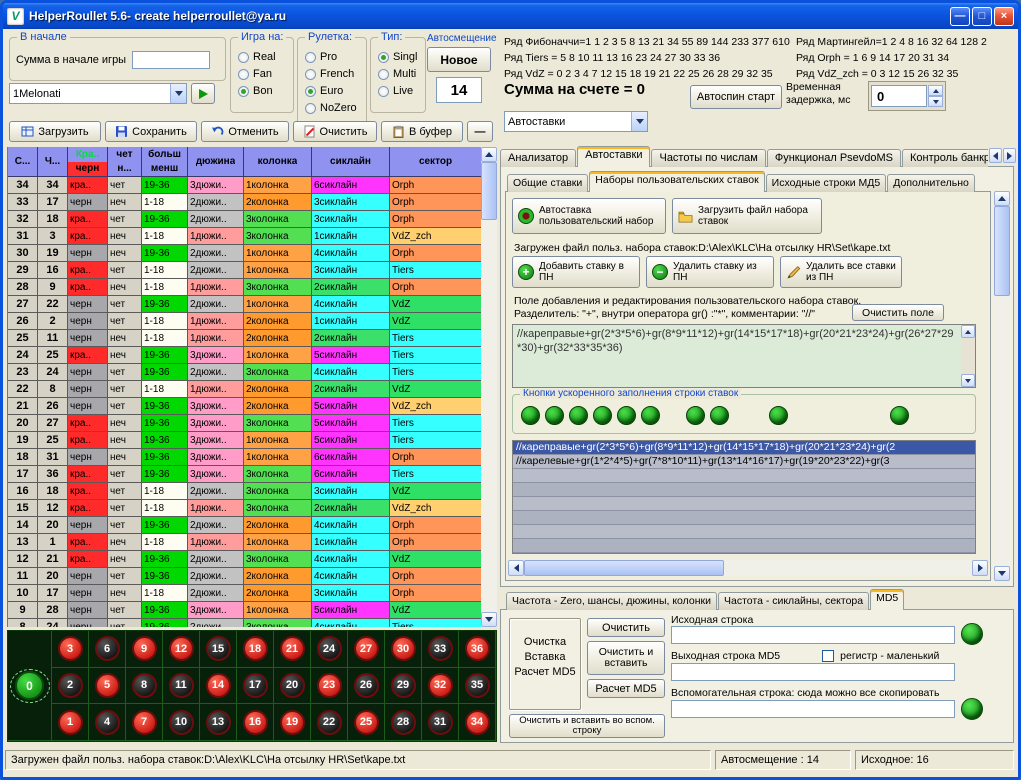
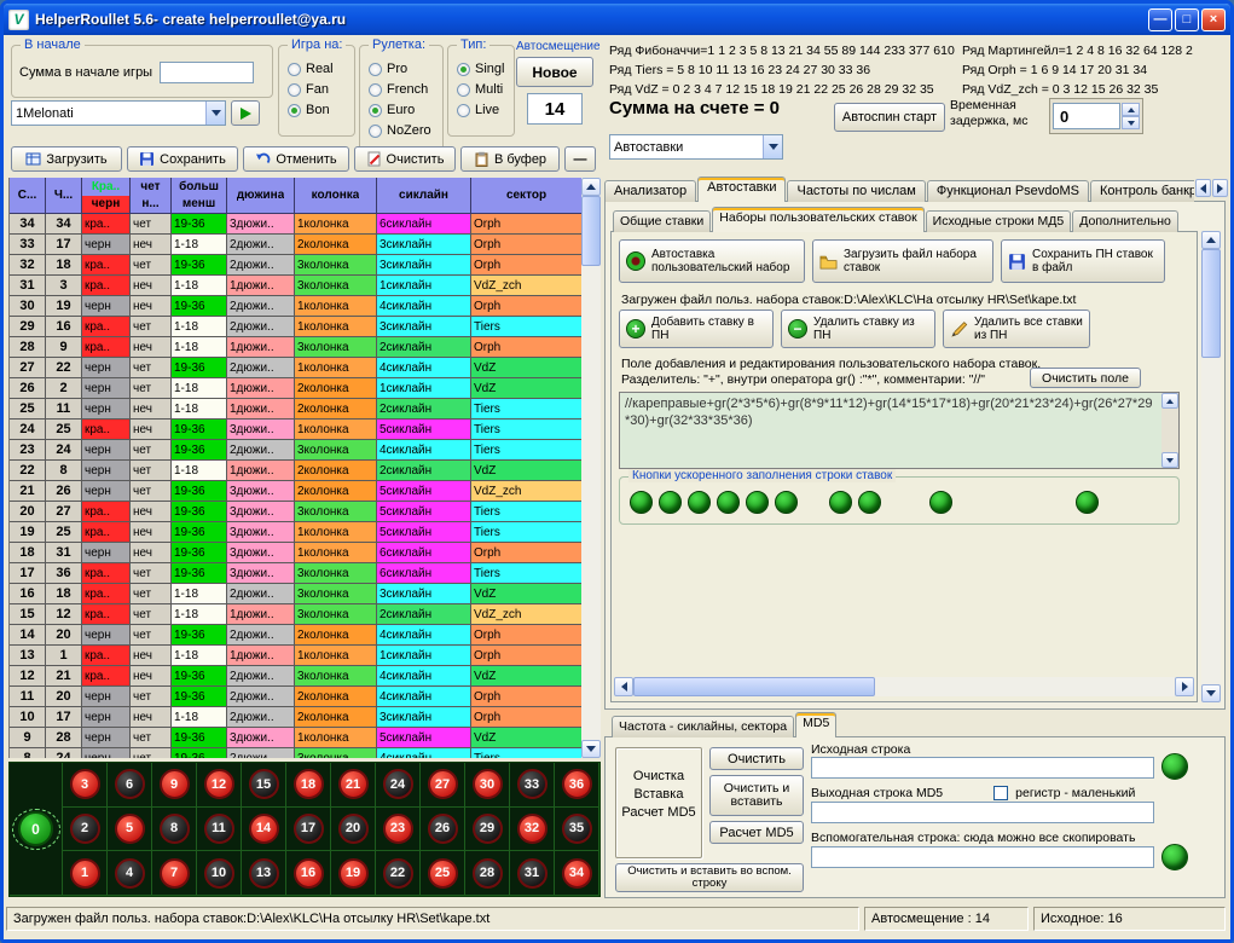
  V
  HelperRoullet 5.6- create helperroullet@ya.ru
  —
  □
  ×
  В начале
  Сумма в начале игры
  1Melonati
  Игра на:
  Real
  Fan
  Bon
  Рулетка:
  Pro
  French
  Euro
  NoZero
  Тип:
  Singl
  Multi
  Live
  Автосмещение
  Новое
  14
  Загрузить
  Сохранить
  Отменить
  Очистить
  В буфер
  —
  С...
  Ч...
  Кра..
  черн
  чет
  н...
  больш
  менш
  дюжина
  колонка
  сиклайн
  сектор
  34
  34
  кра..
  чет
  19-36
  3дюжи..
  1колонка
  6сиклайн
  Orph
  33
  17
  черн
  неч
  1-18
  2дюжи..
  2колонка
  3сиклайн
  Orph
  32
  18
  кра..
  чет
  19-36
  2дюжи..
  3колонка
  3сиклайн
  Orph
  31
  3
  кра..
  неч
  1-18
  1дюжи..
  3колонка
  1сиклайн
  VdZ_zch
  30
  19
  черн
  неч
  19-36
  2дюжи..
  1колонка
  4сиклайн
  Orph
  29
  16
  кра..
  чет
  1-18
  2дюжи..
  1колонка
  3сиклайн
  Tiers
  28
  9
  кра..
  неч
  1-18
  1дюжи..
  3колонка
  2сиклайн
  Orph
  27
  22
  черн
  чет
  19-36
  2дюжи..
  1колонка
  4сиклайн
  VdZ
  26
  2
  черн
  чет
  1-18
  1дюжи..
  2колонка
  1сиклайн
  VdZ
  25
  11
  черн
  неч
  1-18
  1дюжи..
  2колонка
  2сиклайн
  Tiers
  24
  25
  кра..
  неч
  19-36
  3дюжи..
  1колонка
  5сиклайн
  Tiers
  23
  24
  черн
  чет
  19-36
  2дюжи..
  3колонка
  4сиклайн
  Tiers
  22
  8
  черн
  чет
  1-18
  1дюжи..
  2колонка
  2сиклайн
  VdZ
  21
  26
  черн
  чет
  19-36
  3дюжи..
  2колонка
  5сиклайн
  VdZ_zch
  20
  27
  кра..
  неч
  19-36
  3дюжи..
  3колонка
  5сиклайн
  Tiers
  19
  25
  кра..
  неч
  19-36
  3дюжи..
  1колонка
  5сиклайн
  Tiers
  18
  31
  черн
  неч
  19-36
  3дюжи..
  1колонка
  6сиклайн
  Orph
  17
  36
  кра..
  чет
  19-36
  3дюжи..
  3колонка
  6сиклайн
  Tiers
  16
  18
  кра..
  чет
  1-18
  2дюжи..
  3колонка
  3сиклайн
  VdZ
  15
  12
  кра..
  чет
  1-18
  1дюжи..
  3колонка
  2сиклайн
  VdZ_zch
  14
  20
  черн
  чет
  19-36
  2дюжи..
  2колонка
  4сиклайн
  Orph
  13
  1
  кра..
  неч
  1-18
  1дюжи..
  1колонка
  1сиклайн
  Orph
  12
  21
  кра..
  неч
  19-36
  2дюжи..
  3колонка
  4сиклайн
  VdZ
  11
  20
  черн
  чет
  19-36
  2дюжи..
  2колонка
  4сиклайн
  Orph
  10
  17
  черн
  неч
  1-18
  2дюжи..
  2колонка
  3сиклайн
  Orph
  9
  28
  черн
  чет
  19-36
  3дюжи..
  1колонка
  5сиклайн
  VdZ
  0
  3
  6
  9
  12
  15
  18
  21
  24
  27
  30
  33
  36
  2
  5
  8
  11
  14
  17
  20
  23
  26
  29
  32
  35
  1
  4
  7
  10
  13
  16
  19
  22
  25
  28
  31
  34
  Ряд Фибоначчи=1 1 2 3 5 8 13 21 34 55 89 144 233 377 610
  Ряд Tiers = 5 8 10 11 13 16 23 24 27 30 33 36
  Ряд VdZ = 0 2 3 4 7 12 15 18 19 21 22 25 26 28 29 32 35
  Ряд Мартингейл=1 2 4 8 16 32 64 128 2
  Ряд Orph = 1 6 9 14 17 20 31 34
  Ряд VdZ_zch = 0 3 12 15 26 32 35
  Сумма на счете = 0
  Автоспин старт
  Временная задержка, мс
  0
  Автоставки
  Анализатор
  Автоставки
  Частоты по числам
  Функционал PsevdoMS
  Контроль банкр
  Общие ставки
  Наборы пользовательских ставок
  Исходные строки МД5
  Дополнительно
  Автоставка пользовательский набор
  Загрузить файл набора ставок
+ Сохранить ПН ставок в файл
  Загружен файл польз. набора ставок:D:\Alex\KLC\На отсылку HR\Set\kape.txt
  +
  Добавить ставку в ПН
  −
  Удалить ставку из ПН
  Удалить все ставки из ПН
  Поле добавления и редактирования пользовательского набора ставок.
  Разделитель: "+", внутри оператора gr() :"*", комментарии: "//"
  Очистить поле
  //кареправые+gr(2*3*5*6)+gr(8*9*11*12)+gr(14*15*17*18)+gr(20*21*23*24)+gr(26*27*29*30)+gr(32*33*35*36)
  Кнопки ускоренного заполнения строки ставок
- //кареправые+gr(2*3*5*6)+gr(8*9*11*12)+gr(14*15*17*18)+gr(20*21*23*24)+gr(2
- //карелевые+gr(1*2*4*5)+gr(7*8*10*11)+gr(13*14*16*17)+gr(19*20*23*22)+gr(3
- Частота - Zero, шансы, дюжины, колонки
  Частота - сиклайны, сектора
  MD5
  Очистка Вставка Расчет MD5
  Очистить
  Очистить и вставить
  Расчет MD5
  Исходная строка
  Выходная строка MD5
  регистр - маленький
  Вспомогательная строка: сюда можно все скопировать
  Очистить и вставить во вспом. строку
  Загружен файл польз. набора ставок:D:\Alex\KLC\На отсылку HR\Set\kape.txt
  Автосмещение : 14
  Исходное: 16
